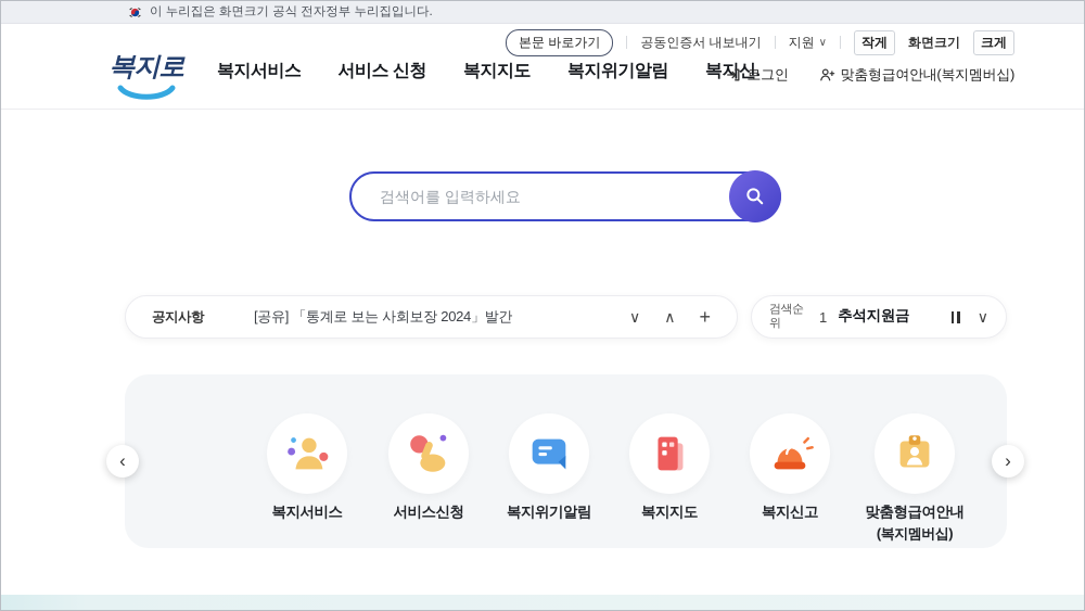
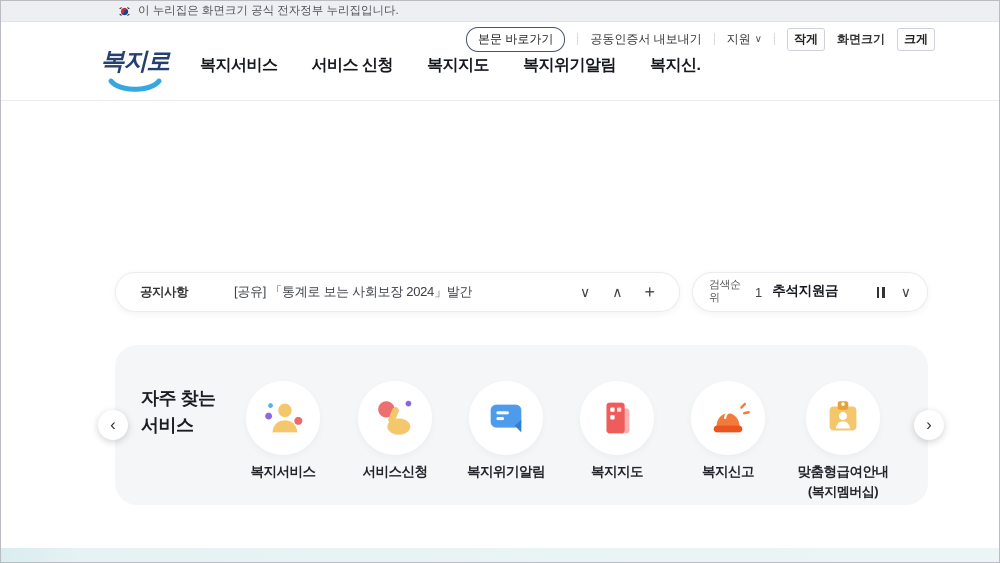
  이 누리집은 화면크기 공식 전자정부 누리집입니다.
  본문 바로가기
  공동인증서 내보내기
  지원
  ∨
  작게
  화면크기
  크게
  복지로
  복지서비스
  서비스 신청
  복지지도
  복지위기알림
  복지신.
- 로그인
- 맞춤형급여안내(복지멤버십)
- 검색어를 입력하세요
  공지사항
  [공유] 「통계로 보는 사회보장 2024」발간
  ∨
  ∧
  +
  검색순위
  1
  추석지원금
  ∨
+ 자주 찾는 서비스
  복지서비스
  서비스신청
  복지위기알림
  복지지도
  복지신고
  맞춤형급여안내
  (복지멤버십)
  ‹
  ›
